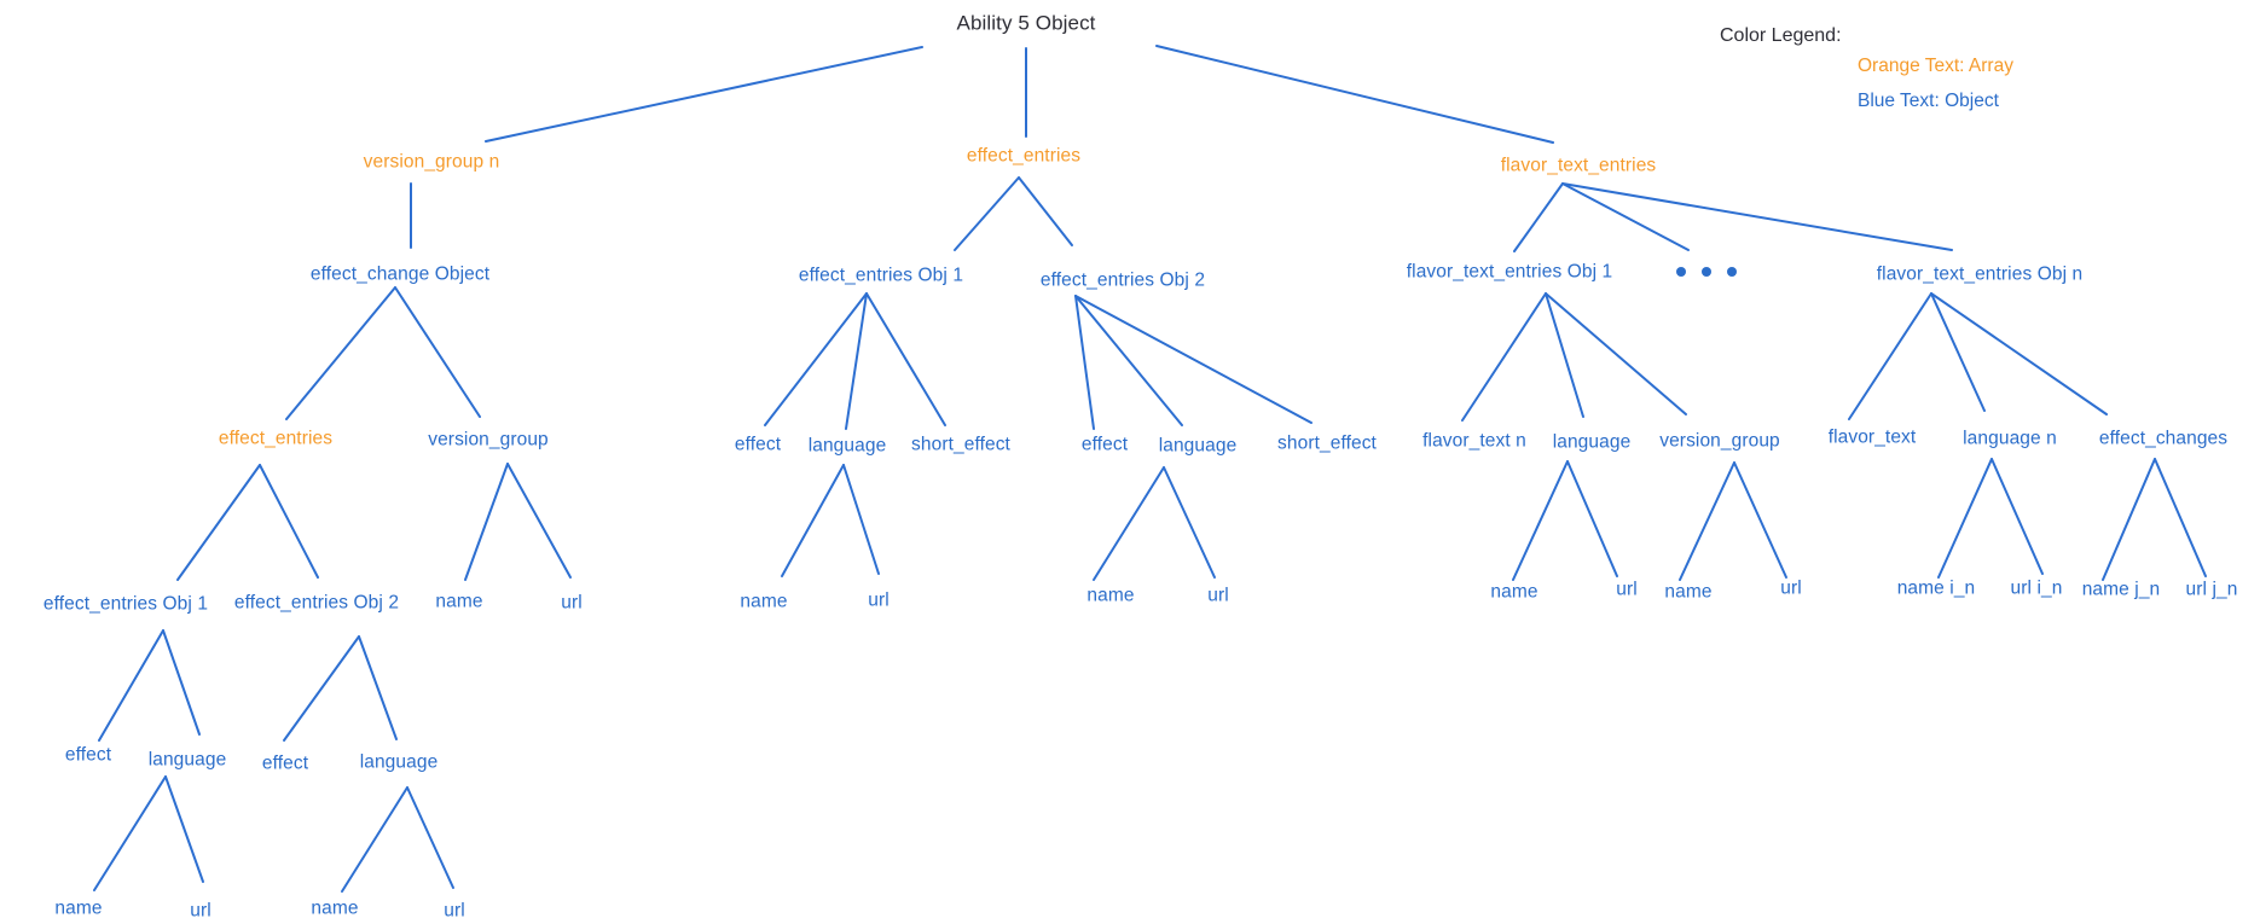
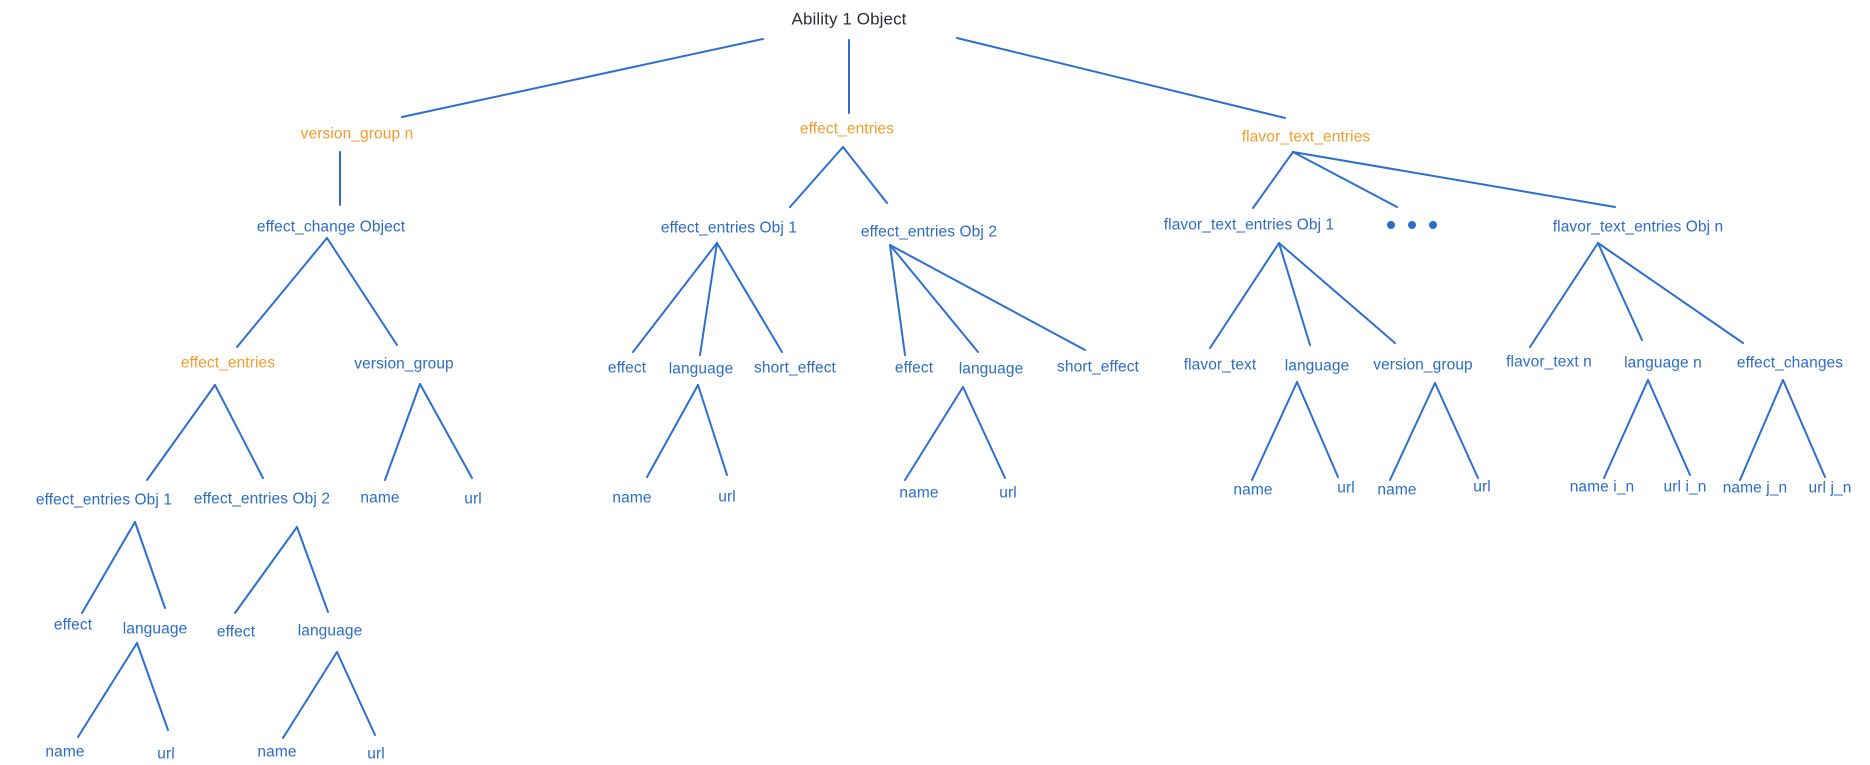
- Ability 5 Object
+ Ability 1 Object
  version_group n
  effect_change Object
  effect_entries
  version_group
  effect_entries Obj 1
  effect_entries Obj 2
  name
  url
  effect
  language
  effect
  language
  name
  url
  name
  url
  effect_entries
  effect_entries Obj 1
  effect_entries Obj 2
  effect
  language
  short_effect
  effect
  language
  short_effect
  name
  url
  name
  url
  flavor_text_entries
  flavor_text_entries Obj 1
  flavor_text_entries Obj n
- flavor_text n
+ flavor_text
  language
  version_group
- flavor_text
+ flavor_text n
  language n
  effect_changes
  name
  url
  name
  url
  name i_n
  url i_n
  name j_n
  url j_n
- Color Legend:
- Orange Text: Array
- Blue Text: Object
